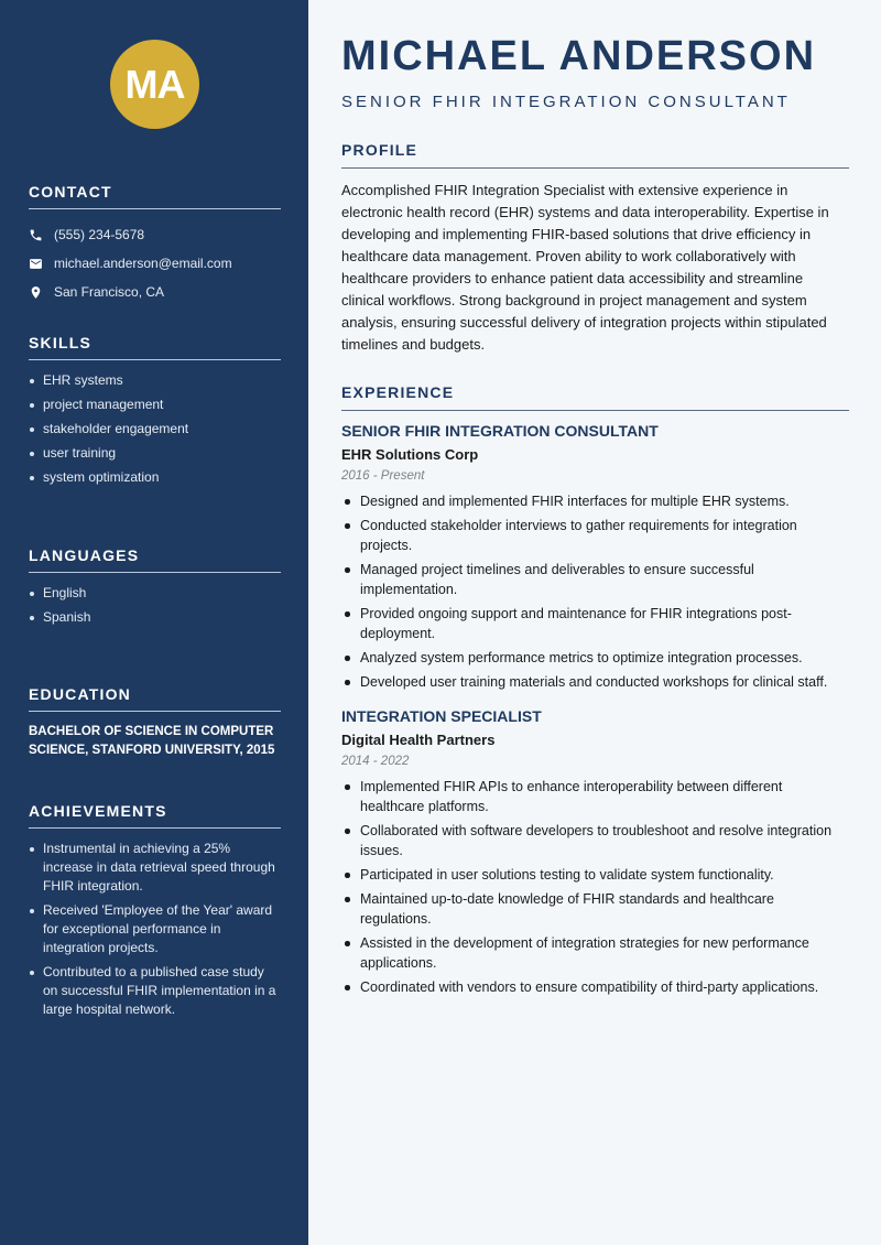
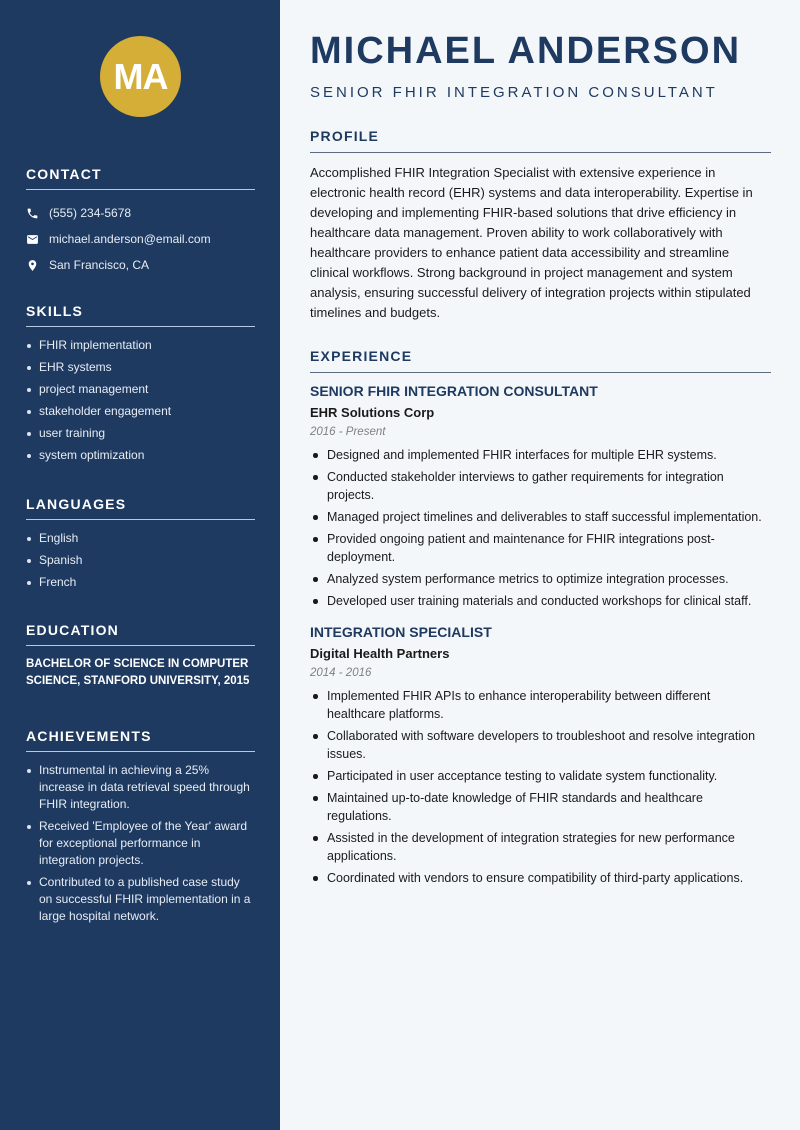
  MA
  CONTACT
  (555) 234-5678
  michael.anderson@email.com
  San Francisco, CA
  SKILLS
+ FHIR implementation
  EHR systems
  project management
  stakeholder engagement
  user training
  system optimization
  LANGUAGES
  English
  Spanish
+ French
  EDUCATION
  BACHELOR OF SCIENCE IN COMPUTER SCIENCE, STANFORD UNIVERSITY, 2015
  ACHIEVEMENTS
  Instrumental in achieving a 25% increase in data retrieval speed through FHIR integration.
  Received 'Employee of the Year' award for exceptional performance in integration projects.
  Contributed to a published case study on successful FHIR implementation in a large hospital network.
  MICHAEL ANDERSON
  SENIOR FHIR INTEGRATION CONSULTANT
  PROFILE
  Accomplished FHIR Integration Specialist with extensive experience in electronic health record (EHR) systems and data interoperability. Expertise in developing and implementing FHIR-based solutions that drive efficiency in healthcare data management. Proven ability to work collaboratively with healthcare providers to enhance patient data accessibility and streamline clinical workflows. Strong background in project management and system analysis, ensuring successful delivery of integration projects within stipulated timelines and budgets.
  EXPERIENCE
  SENIOR FHIR INTEGRATION CONSULTANT
  EHR Solutions Corp
  2016 - Present
  Designed and implemented FHIR interfaces for multiple EHR systems.
  Conducted stakeholder interviews to gather requirements for integration projects.
- Managed project timelines and deliverables to ensure successful implementation.
+ Managed project timelines and deliverables to staff successful implementation.
- Provided ongoing support and maintenance for FHIR integrations post-deployment.
+ Provided ongoing patient and maintenance for FHIR integrations post-deployment.
  Analyzed system performance metrics to optimize integration processes.
  Developed user training materials and conducted workshops for clinical staff.
  INTEGRATION SPECIALIST
  Digital Health Partners
- 2014 - 2022
+ 2014 - 2016
  Implemented FHIR APIs to enhance interoperability between different healthcare platforms.
  Collaborated with software developers to troubleshoot and resolve integration issues.
- Participated in user solutions testing to validate system functionality.
+ Participated in user acceptance testing to validate system functionality.
  Maintained up-to-date knowledge of FHIR standards and healthcare regulations.
  Assisted in the development of integration strategies for new performance applications.
  Coordinated with vendors to ensure compatibility of third-party applications.
